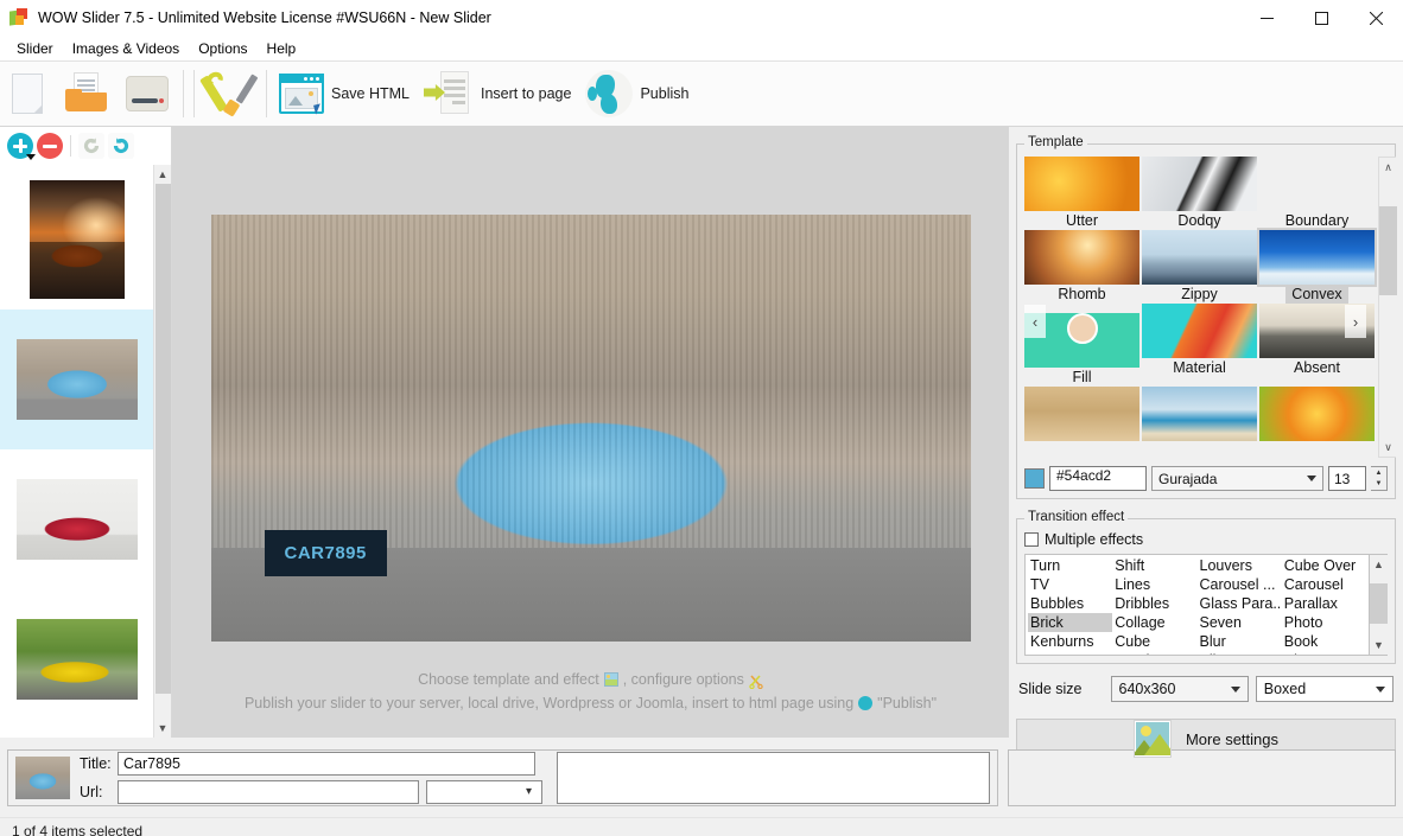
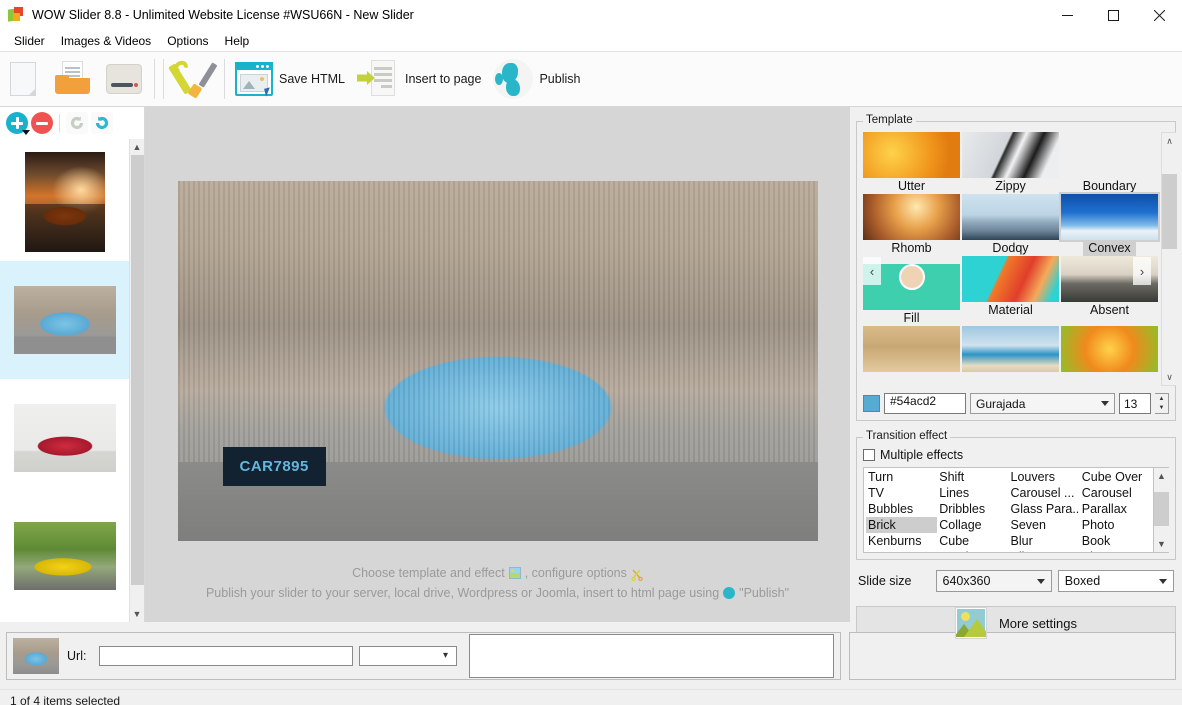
- WOW Slider 7.5 - Unlimited Website License #WSU66N - New Slider
+ WOW Slider 8.8 - Unlimited Website License #WSU66N - New Slider
  Slider
  Images & Videos
  Options
  Help
  Save HTML
  Insert to page
  Publish
  ▲
  ▼
  CAR7895
  Choose template and effect
  , configure options
  Publish your slider to your server, local drive, Wordpress or Joomla, insert to html page using
  "Publish"
  Template
  Utter
- Dodqy
+ Zippy
  Boundary
  Rhomb
- Zippy
+ Dodqy
  Convex
  Fill
  Material
  Absent
  ∧
  ∨
  ‹
  ›
  #54acd2
  Gurajada
  13
  Transition effect
  Multiple effects
  Turn
  Shift
  Louvers
  Cube Over
  TV
  Lines
  Carousel ...
  Carousel
  Bubbles
  Dribbles
  Glass Para..
  Parallax
  Brick
  Collage
  Seven
  Photo
  Kenburns
  Cube
  Blur
  Book
  ▲
  ▼
  Slide size
  640x360
  Boxed
  More settings
- Title:
- Car7895
  Url:
  ▾
  1 of 4 items selected
